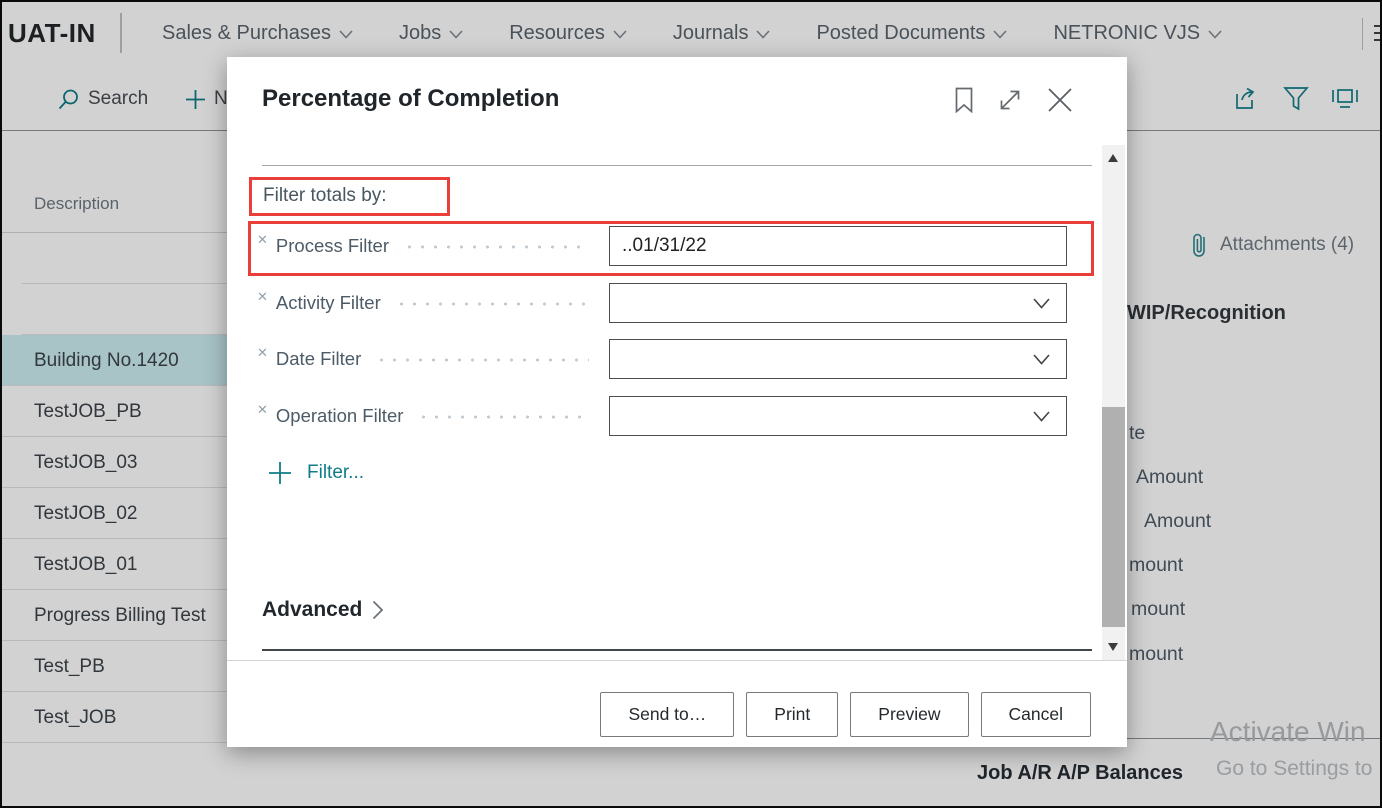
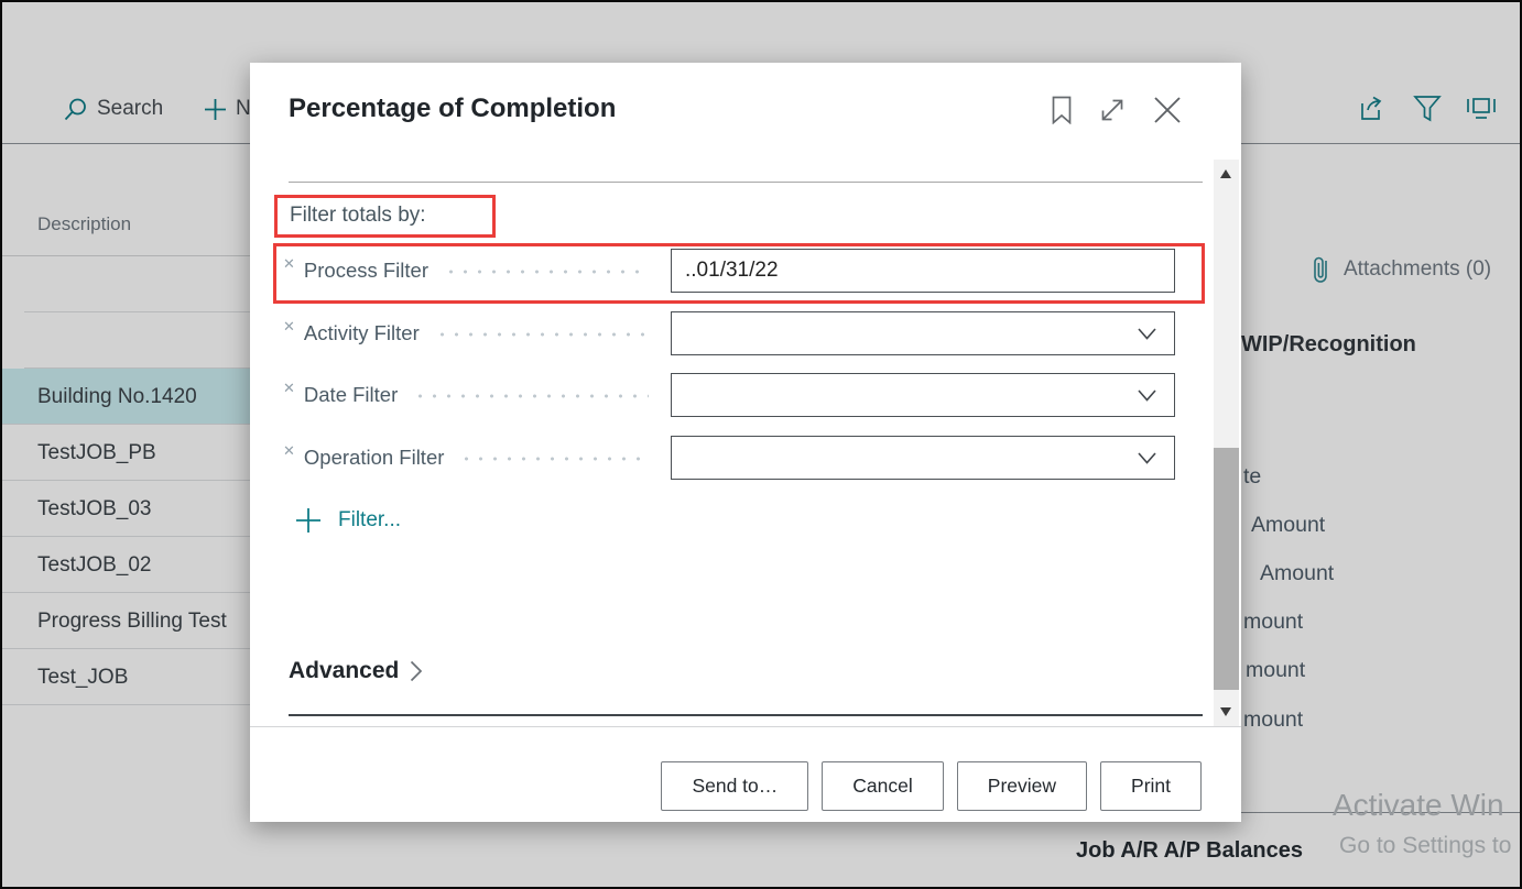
- UAT-IN
- Sales & Purchases
- Jobs
- Resources
- Journals
- Posted Documents
- NETRONIC VJS
  Search
  Description
  Building No.1420
  TestJOB_PB
  TestJOB_03
  TestJOB_02
- TestJOB_01
  Progress Billing Test
- Test_PB
  Test_JOB
- Attachments (4)
+ Attachments (0)
  WIP/Recognition
  te
  Amount
  Amount
  mount
  mount
  mount
  Activate Win
  Go to Settings to
  Job A/R A/P Balances
  Percentage of Completion
  Filter totals by:
  ✕
  Process Filter
  ..01/31/22
  ✕
  Activity Filter
  ✕
  Date Filter
  ✕
  Operation Filter
  Filter...
  Advanced
  Send to…
- Print
+ Cancel
  Preview
- Cancel
+ Print
